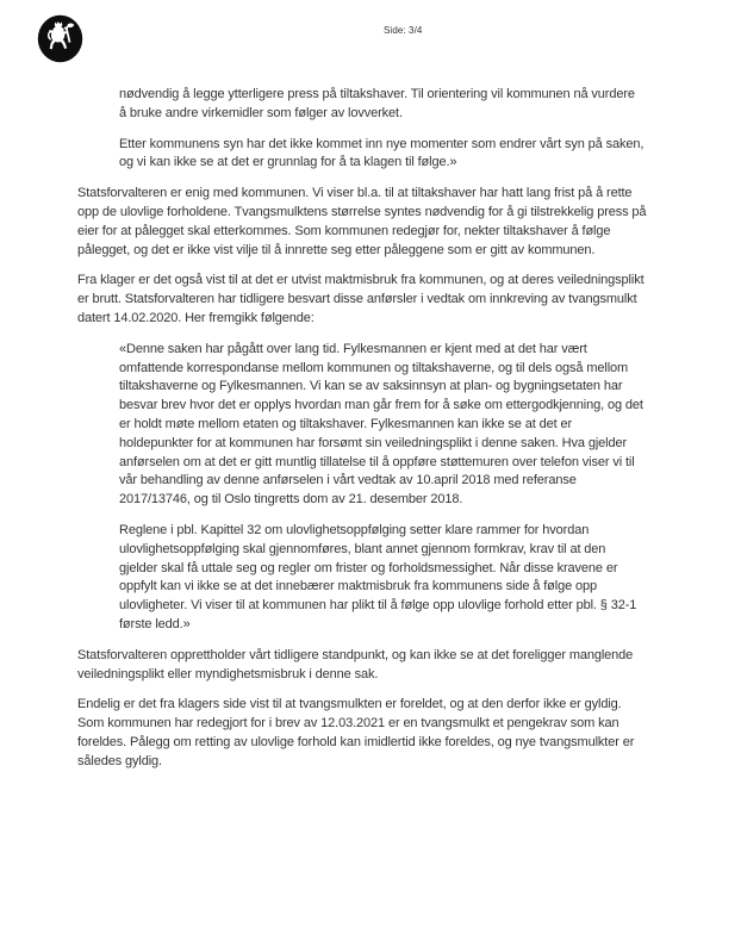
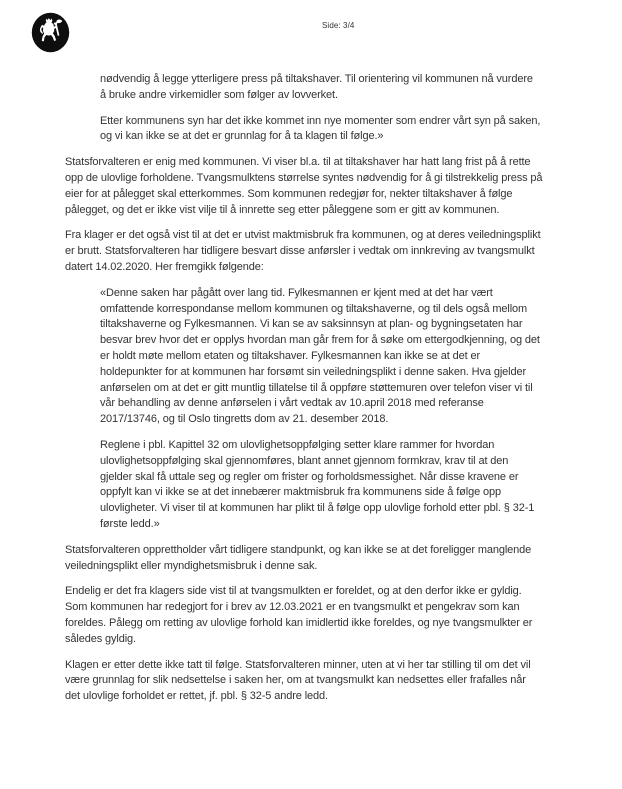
  Side: 3/4
  nødvendig å legge ytterligere press på tiltakshaver. Til orientering vil kommunen nå vurdere
  å bruke andre virkemidler som følger av lovverket.
  Etter kommunens syn har det ikke kommet inn nye momenter som endrer vårt syn på saken,
  og vi kan ikke se at det er grunnlag for å ta klagen til følge.»
  Statsforvalteren er enig med kommunen. Vi viser bl.a. til at tiltakshaver har hatt lang frist på å rette
  opp de ulovlige forholdene. Tvangsmulktens størrelse syntes nødvendig for å gi tilstrekkelig press på
  eier for at pålegget skal etterkommes. Som kommunen redegjør for, nekter tiltakshaver å følge
  pålegget, og det er ikke vist vilje til å innrette seg etter påleggene som er gitt av kommunen.
  Fra klager er det også vist til at det er utvist maktmisbruk fra kommunen, og at deres veiledningsplikt
  er brutt. Statsforvalteren har tidligere besvart disse anførsler i vedtak om innkreving av tvangsmulkt
  datert 14.02.2020. Her fremgikk følgende:
  «Denne saken har pågått over lang tid. Fylkesmannen er kjent med at det har vært
  omfattende korrespondanse mellom kommunen og tiltakshaverne, og til dels også mellom
  tiltakshaverne og Fylkesmannen. Vi kan se av saksinnsyn at plan- og bygningsetaten har
  besvar brev hvor det er opplys hvordan man går frem for å søke om ettergodkjenning, og det
  er holdt møte mellom etaten og tiltakshaver. Fylkesmannen kan ikke se at det er
  holdepunkter for at kommunen har forsømt sin veiledningsplikt i denne saken. Hva gjelder
  anførselen om at det er gitt muntlig tillatelse til å oppføre støttemuren over telefon viser vi til
  vår behandling av denne anførselen i vårt vedtak av 10.april 2018 med referanse
  2017/13746, og til Oslo tingretts dom av 21. desember 2018.
  Reglene i pbl. Kapittel 32 om ulovlighetsoppfølging setter klare rammer for hvordan
  ulovlighetsoppfølging skal gjennomføres, blant annet gjennom formkrav, krav til at den
  gjelder skal få uttale seg og regler om frister og forholdsmessighet. Når disse kravene er
  oppfylt kan vi ikke se at det innebærer maktmisbruk fra kommunens side å følge opp
  ulovligheter. Vi viser til at kommunen har plikt til å følge opp ulovlige forhold etter pbl. § 32-1
  første ledd.»
  Statsforvalteren opprettholder vårt tidligere standpunkt, og kan ikke se at det foreligger manglende
  veiledningsplikt eller myndighetsmisbruk i denne sak.
  Endelig er det fra klagers side vist til at tvangsmulkten er foreldet, og at den derfor ikke er gyldig.
  Som kommunen har redegjort for i brev av 12.03.2021 er en tvangsmulkt et pengekrav som kan
  foreldes. Pålegg om retting av ulovlige forhold kan imidlertid ikke foreldes, og nye tvangsmulkter er
  således gyldig.
+ Klagen er etter dette ikke tatt til følge. Statsforvalteren minner, uten at vi her tar stilling til om det vil
+ være grunnlag for slik nedsettelse i saken her, om at tvangsmulkt kan nedsettes eller frafalles når
+ det ulovlige forholdet er rettet, jf. pbl. § 32-5 andre ledd.
